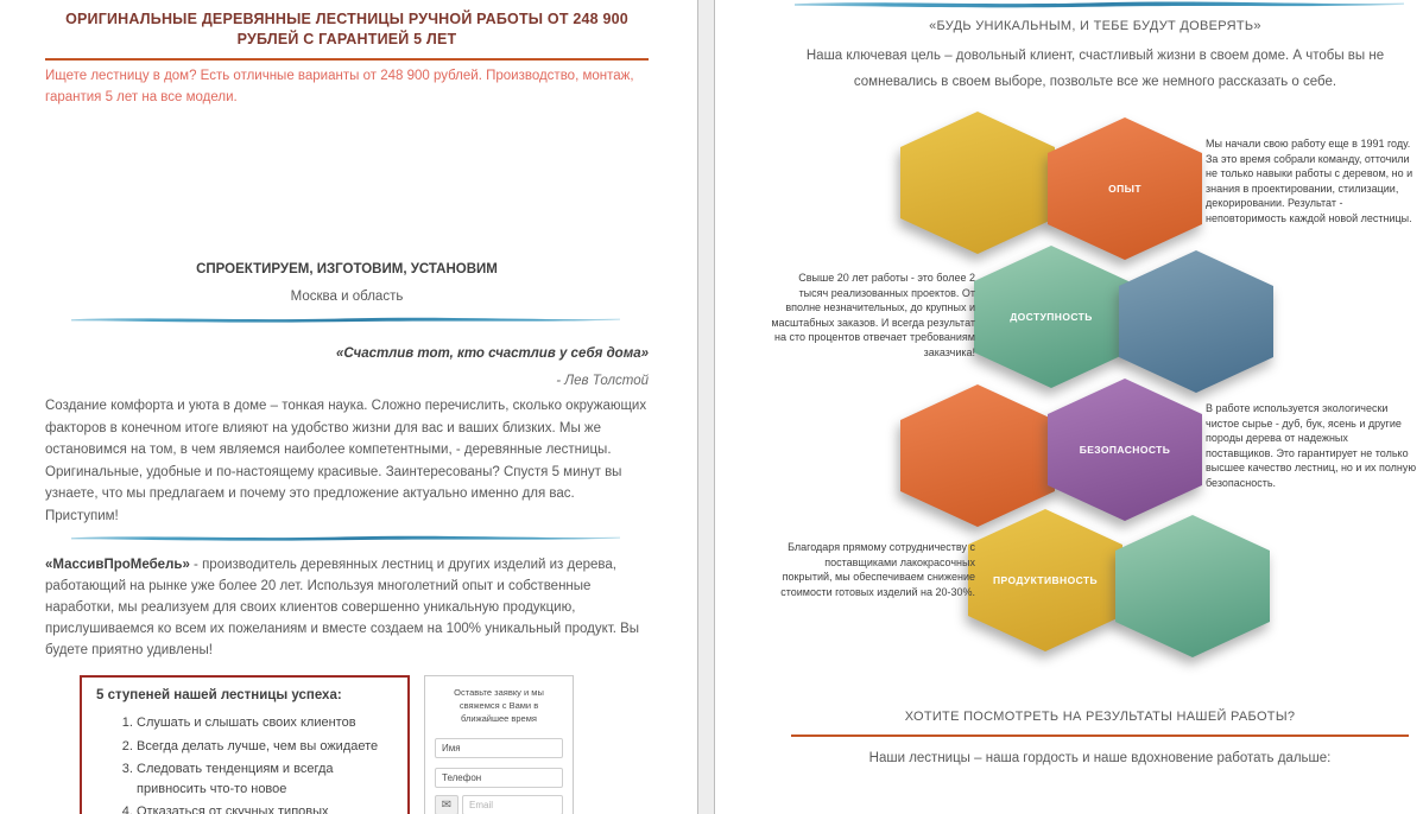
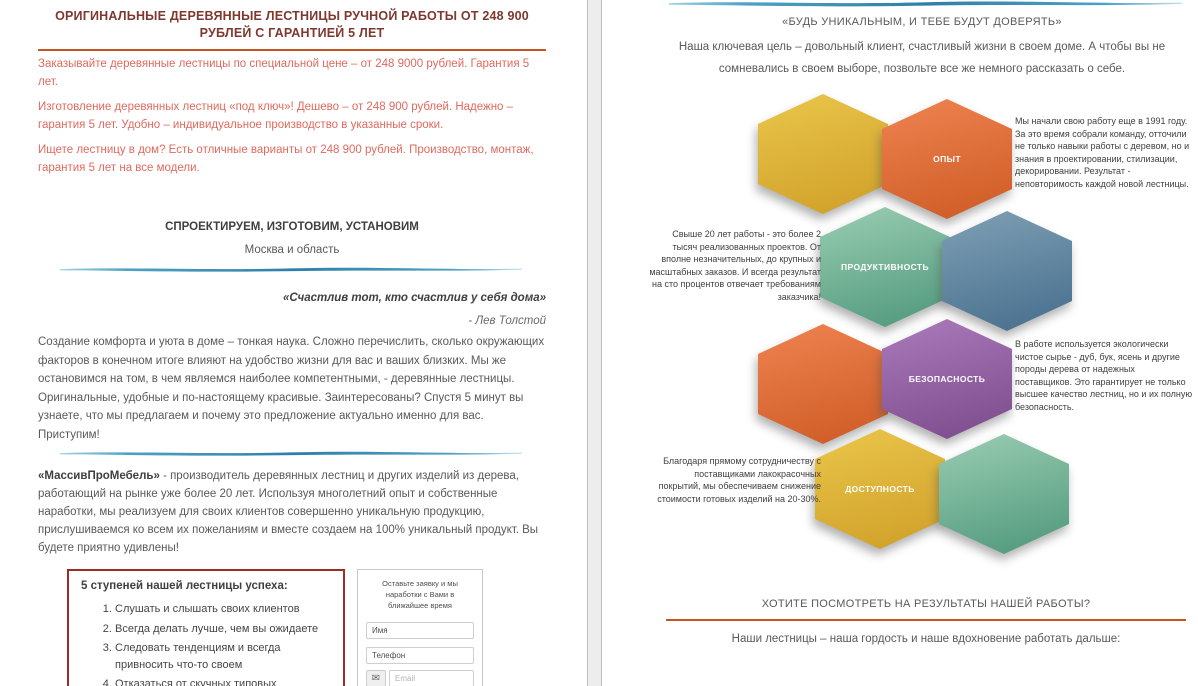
  ОРИГИНАЛЬНЫЕ ДЕРЕВЯННЫЕ ЛЕСТНИЦЫ РУЧНОЙ РАБОТЫ ОТ 248 900 РУБЛЕЙ С ГАРАНТИЕЙ 5 ЛЕТ
+ Заказывайте деревянные лестницы по специальной цене – от 248 9000 рублей. Гарантия 5 лет.
+ Изготовление деревянных лестниц «под ключ»! Дешево – от 248 900 рублей. Надежно – гарантия 5 лет. Удобно – индивидуальное производство в указанные сроки.
  Ищете лестницу в дом? Есть отличные варианты от 248 900 рублей. Производство, монтаж, гарантия 5 лет на все модели.
  СПРОЕКТИРУЕМ, ИЗГОТОВИМ, УСТАНОВИМ
  Москва и область
  «Счастлив тот, кто счастлив у себя дома»
  - Лев Толстой
  Создание комфорта и уюта в доме – тонкая наука. Сложно перечислить, сколько окружающих факторов в конечном итоге влияют на удобство жизни для вас и ваших близких. Мы же остановимся на том, в чем являемся наиболее компетентными, - деревянные лестницы. Оригинальные, удобные и по-настоящему красивые. Заинтересованы? Спустя 5 минут вы узнаете, что мы предлагаем и почему это предложение актуально именно для вас. Приступим!
  «МассивПроМебель» - производитель деревянных лестниц и других изделий из дерева, работающий на рынке уже более 20 лет. Используя многолетний опыт и собственные наработки, мы реализуем для своих клиентов совершенно уникальную продукцию, прислушиваемся ко всем их пожеланиям и вместе создаем на 100% уникальный продукт. Вы будете приятно удивлены!
  5 ступеней нашей лестницы успеха:
  Слушать и слышать своих клиентов
  Всегда делать лучше, чем вы ожидаете
- Следовать тенденциям и всегда привносить что-то новое
+ Следовать тенденциям и всегда привносить что-то своем
  Отказаться от скучных типовых
- Оставьте заявку и мы свяжемся с Вами в ближайшее время
+ Оставьте заявку и мы наработки с Вами в ближайшее время
  Имя Телефон
  ✉
  Email
  «БУДЬ УНИКАЛЬНЫМ, И ТЕБЕ БУДУТ ДОВЕРЯТЬ»
  Наша ключевая цель – довольный клиент, счастливый жизни в своем доме. А чтобы вы не сомневались в своем выборе, позвольте все же немного рассказать о себе.
  ОПЫТ
- ДОСТУПНОСТЬ
+ ПРОДУКТИВНОСТЬ
  БЕЗОПАСНОСТЬ
- ПРОДУКТИВНОСТЬ
+ ДОСТУПНОСТЬ
  Мы начали свою работу еще в 1991 году. За это время собрали команду, отточили не только навыки работы с деревом, но и знания в проектировании, стилизации, декорировании. Результат - неповторимость каждой новой лестницы.
  Свыше 20 лет работы - это более 2 тысяч реализованных проектов. От вполне незначительных, до крупных и масштабных заказов. И всегда результат на сто процентов отвечает требованиям заказчика!
  В работе используется экологически чистое сырье - дуб, бук, ясень и другие породы дерева от надежных поставщиков. Это гарантирует не только высшее качество лестниц, но и их полную безопасность.
  Благодаря прямому сотрудничеству с поставщиками лакокрасочных покрытий, мы обеспечиваем снижение стоимости готовых изделий на 20-30%.
  ХОТИТЕ ПОСМОТРЕТЬ НА РЕЗУЛЬТАТЫ НАШЕЙ РАБОТЫ?
  Наши лестницы – наша гордость и наше вдохновение работать дальше:
